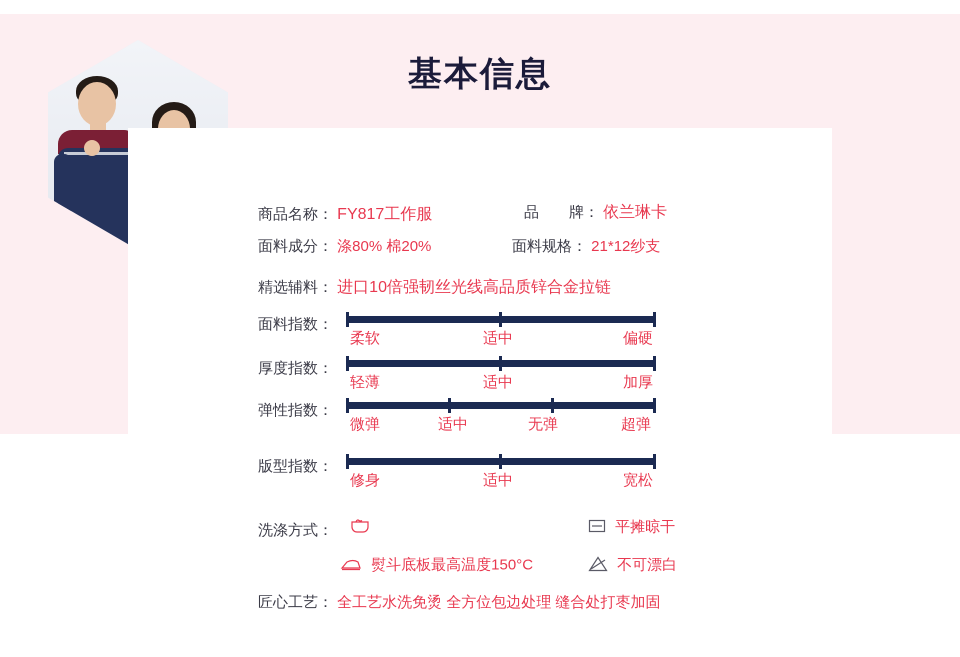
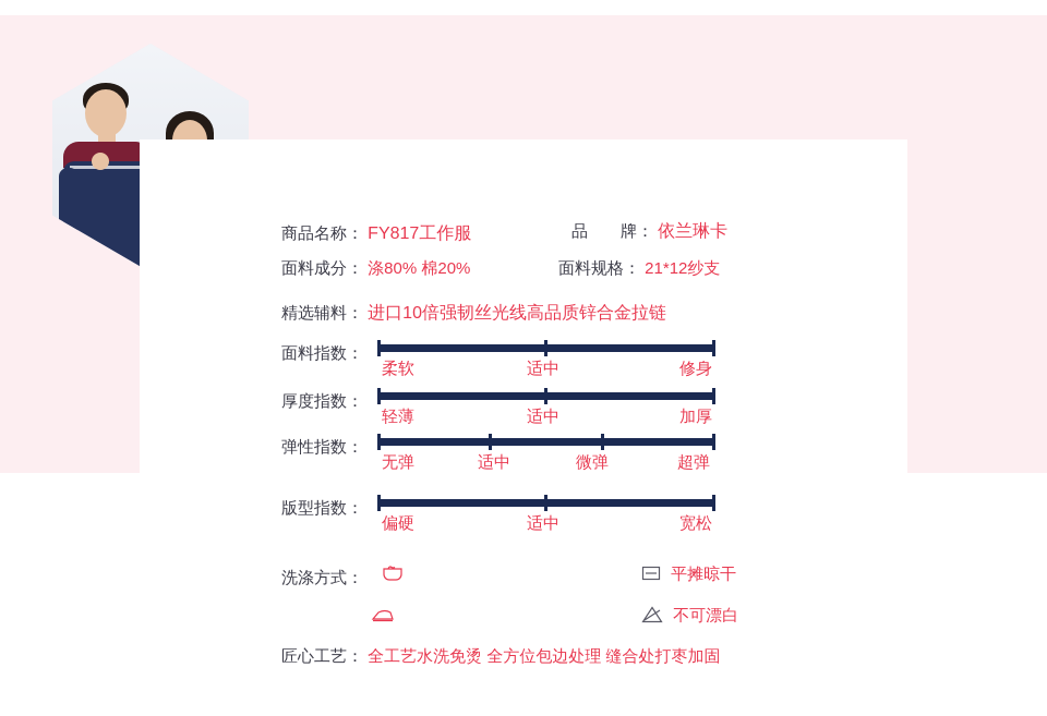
- 基本信息
  商品名称： FY817工作服
  品 牌： 依兰琳卡
  面料成分： 涤80% 棉20%
  面料规格： 21*12纱支
  精选辅料： 进口10倍强韧丝光线高品质锌合金拉链
  面料指数：
  柔软
  适中
- 偏硬
+ 修身
  厚度指数：
  轻薄
  适中
  加厚
  弹性指数：
- 微弹
+ 无弹
  适中
- 无弹
+ 微弹
  超弹
  版型指数：
- 修身
+ 偏硬
  适中
  宽松
  洗涤方式：
  平摊晾干
- 熨斗底板最高温度150°C
  不可漂白
  匠心工艺： 全工艺水洗免烫 全方位包边处理 缝合处打枣加固
